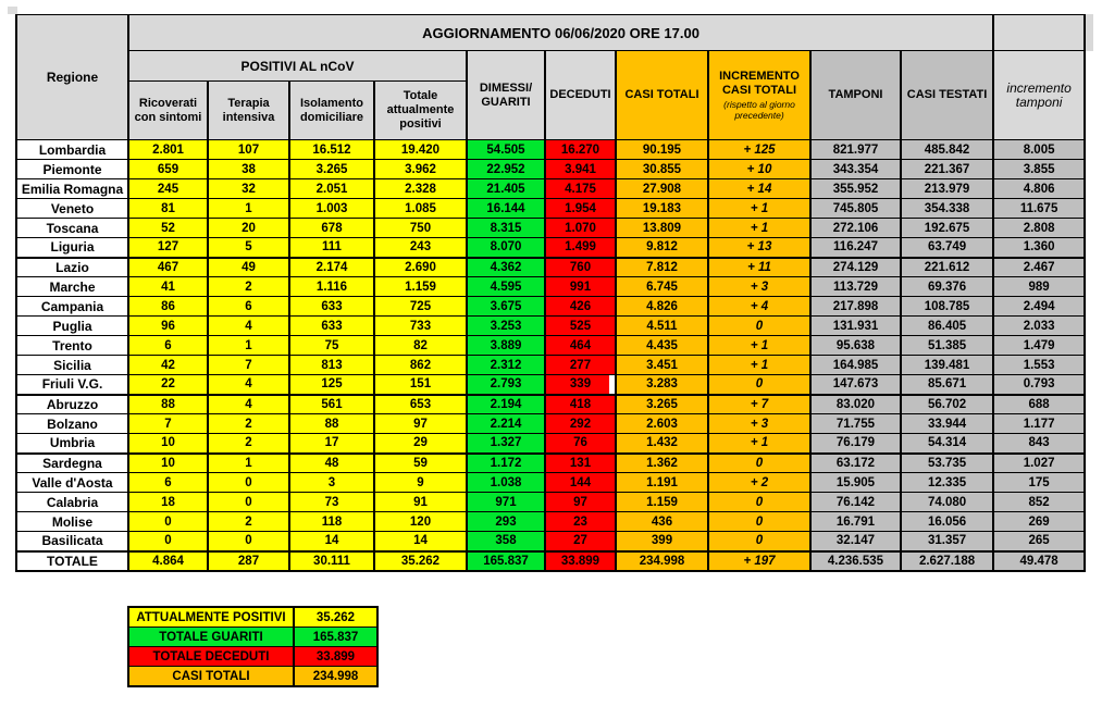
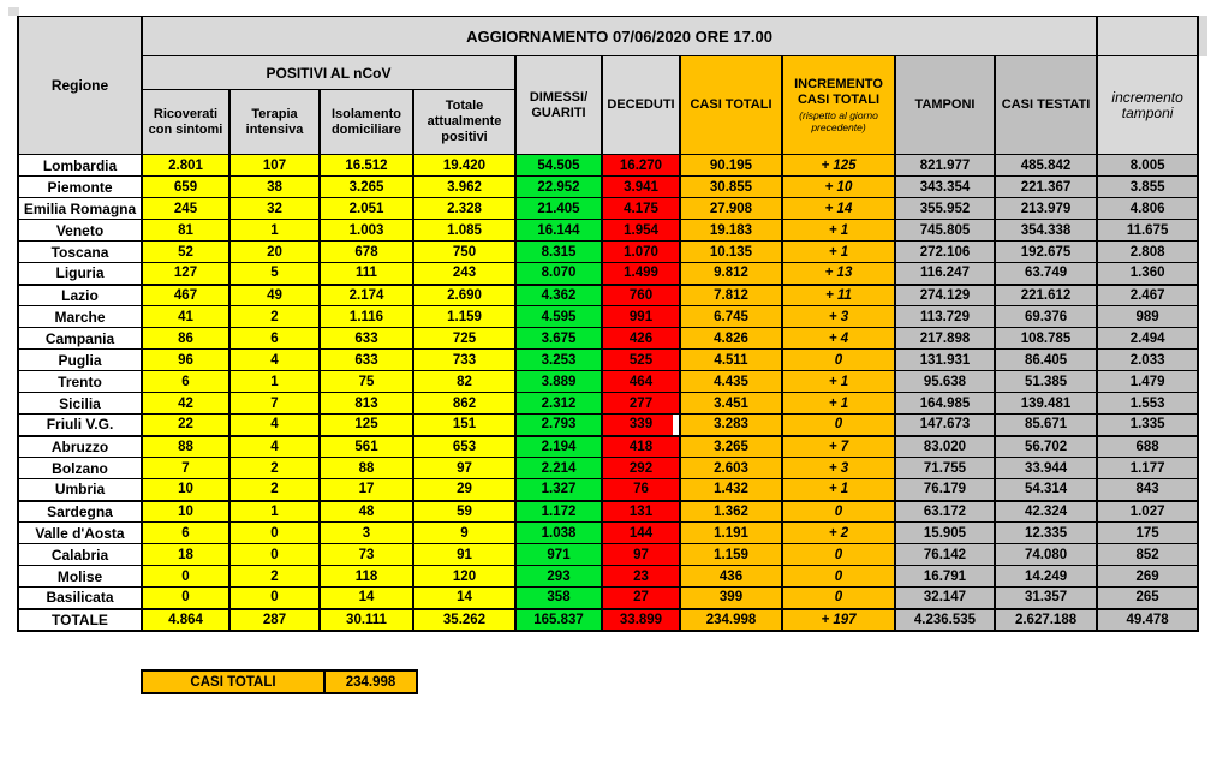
- Regione	AGGIORNAMENTO 06/06/2020 ORE 17.00
+ Regione	AGGIORNAMENTO 07/06/2020 ORE 17.00
  POSITIVI AL nCoV	DIMESSI/ GUARITI	DECEDUTI	CASI TOTALI	INCREMENTO CASI TOTALI (rispetto al giorno precedente)	TAMPONI	CASI TESTATI	incremento tamponi
  Ricoverati con sintomi	Terapia intensiva	Isolamento domiciliare	Totale attualmente positivi
  Lombardia	2.801	107	16.512	19.420	54.505	16.270	90.195	+ 125	821.977	485.842	8.005
  Piemonte	659	38	3.265	3.962	22.952	3.941	30.855	+ 10	343.354	221.367	3.855
  Emilia Romagna	245	32	2.051	2.328	21.405	4.175	27.908	+ 14	355.952	213.979	4.806
  Veneto	81	1	1.003	1.085	16.144	1.954	19.183	+ 1	745.805	354.338	11.675
- Toscana	52	20	678	750	8.315	1.070	13.809	+ 1	272.106	192.675	2.808
+ Toscana	52	20	678	750	8.315	1.070	10.135	+ 1	272.106	192.675	2.808
  Liguria	127	5	111	243	8.070	1.499	9.812	+ 13	116.247	63.749	1.360
  Lazio	467	49	2.174	2.690	4.362	760	7.812	+ 11	274.129	221.612	2.467
  Marche	41	2	1.116	1.159	4.595	991	6.745	+ 3	113.729	69.376	989
  Campania	86	6	633	725	3.675	426	4.826	+ 4	217.898	108.785	2.494
  Puglia	96	4	633	733	3.253	525	4.511	0	131.931	86.405	2.033
  Trento	6	1	75	82	3.889	464	4.435	+ 1	95.638	51.385	1.479
  Sicilia	42	7	813	862	2.312	277	3.451	+ 1	164.985	139.481	1.553
- Friuli V.G.	22	4	125	151	2.793	339	3.283	0	147.673	85.671	0.793
+ Friuli V.G.	22	4	125	151	2.793	339	3.283	0	147.673	85.671	1.335
  Abruzzo	88	4	561	653	2.194	418	3.265	+ 7	83.020	56.702	688
  Bolzano	7	2	88	97	2.214	292	2.603	+ 3	71.755	33.944	1.177
  Umbria	10	2	17	29	1.327	76	1.432	+ 1	76.179	54.314	843
- Sardegna	10	1	48	59	1.172	131	1.362	0	63.172	53.735	1.027
+ Sardegna	10	1	48	59	1.172	131	1.362	0	63.172	42.324	1.027
  Valle d'Aosta	6	0	3	9	1.038	144	1.191	+ 2	15.905	12.335	175
  Calabria	18	0	73	91	971	97	1.159	0	76.142	74.080	852
- Molise	0	2	118	120	293	23	436	0	16.791	16.056	269
+ Molise	0	2	118	120	293	23	436	0	16.791	14.249	269
  Basilicata	0	0	14	14	358	27	399	0	32.147	31.357	265
  TOTALE	4.864	287	30.111	35.262	165.837	33.899	234.998	+ 197	4.236.535	2.627.188	49.478
- ATTUALMENTE POSITIVI	35.262
- TOTALE GUARITI	165.837
- TOTALE DECEDUTI	33.899
  CASI TOTALI	234.998
